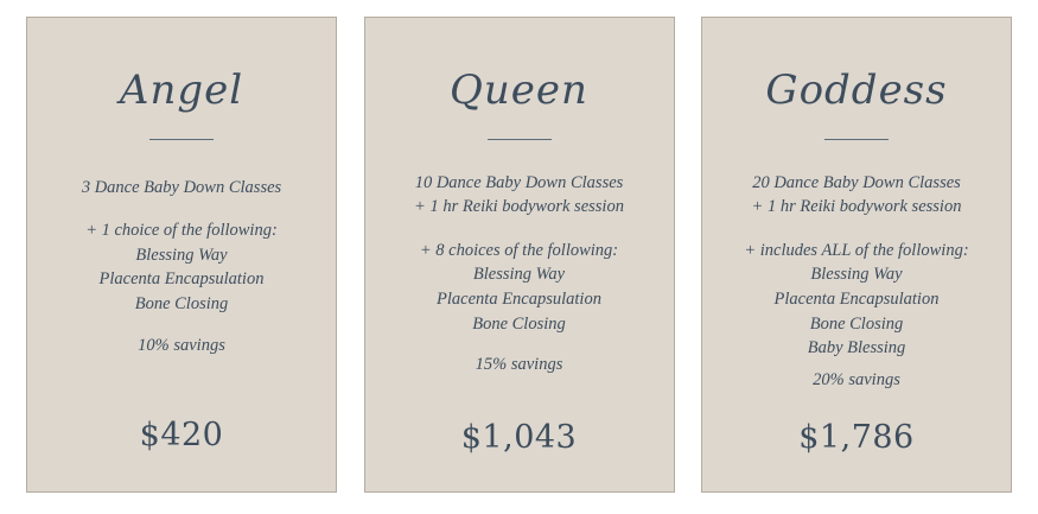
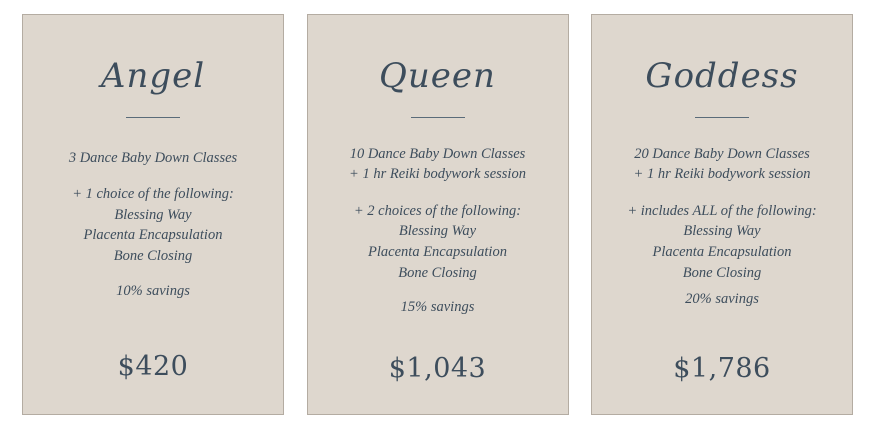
  Angel
  3 Dance Baby Down Classes
  + 1 choice of the following:
  Blessing Way
  Placenta Encapsulation
  Bone Closing
  10% savings
  $420
  Queen
  10 Dance Baby Down Classes
  + 1 hr Reiki bodywork session
- + 8 choices of the following:
+ + 2 choices of the following:
  Blessing Way
  Placenta Encapsulation
  Bone Closing
  15% savings
  $1,043
  Goddess
  20 Dance Baby Down Classes
  + 1 hr Reiki bodywork session
  + includes ALL of the following:
  Blessing Way
  Placenta Encapsulation
  Bone Closing
- Baby Blessing
  20% savings
  $1,786
